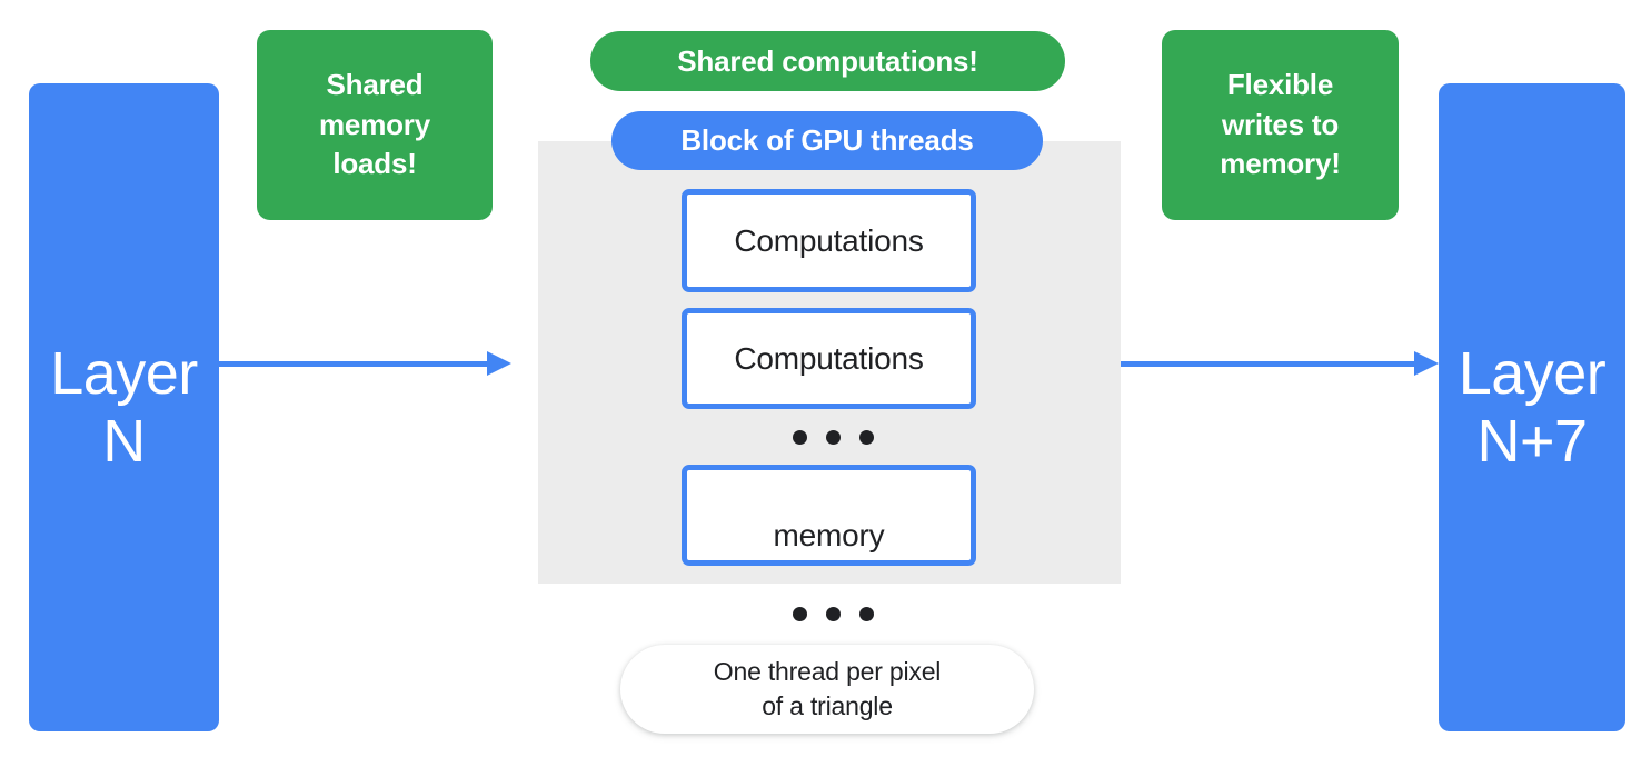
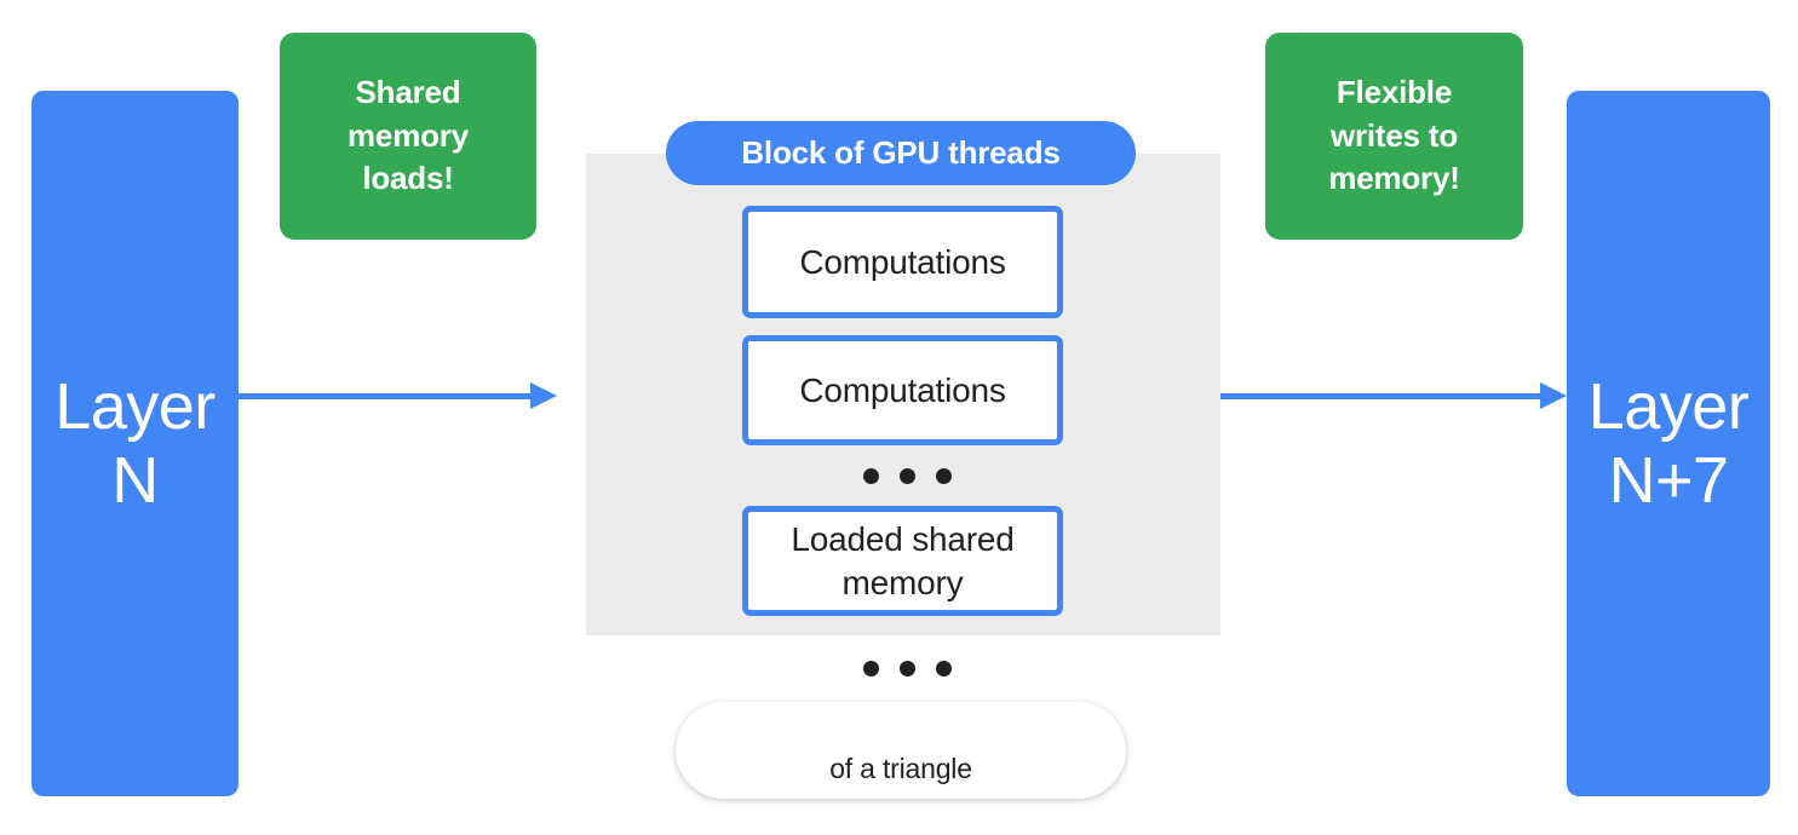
  Layer
  N
  Shared
  memory
  loads!
- Shared computations!
  Block of GPU threads
  Computations
  Computations
+ Loaded shared
  memory
- One thread per pixel
  of a triangle
  Flexible
  writes to
  memory!
  Layer
  N+7
